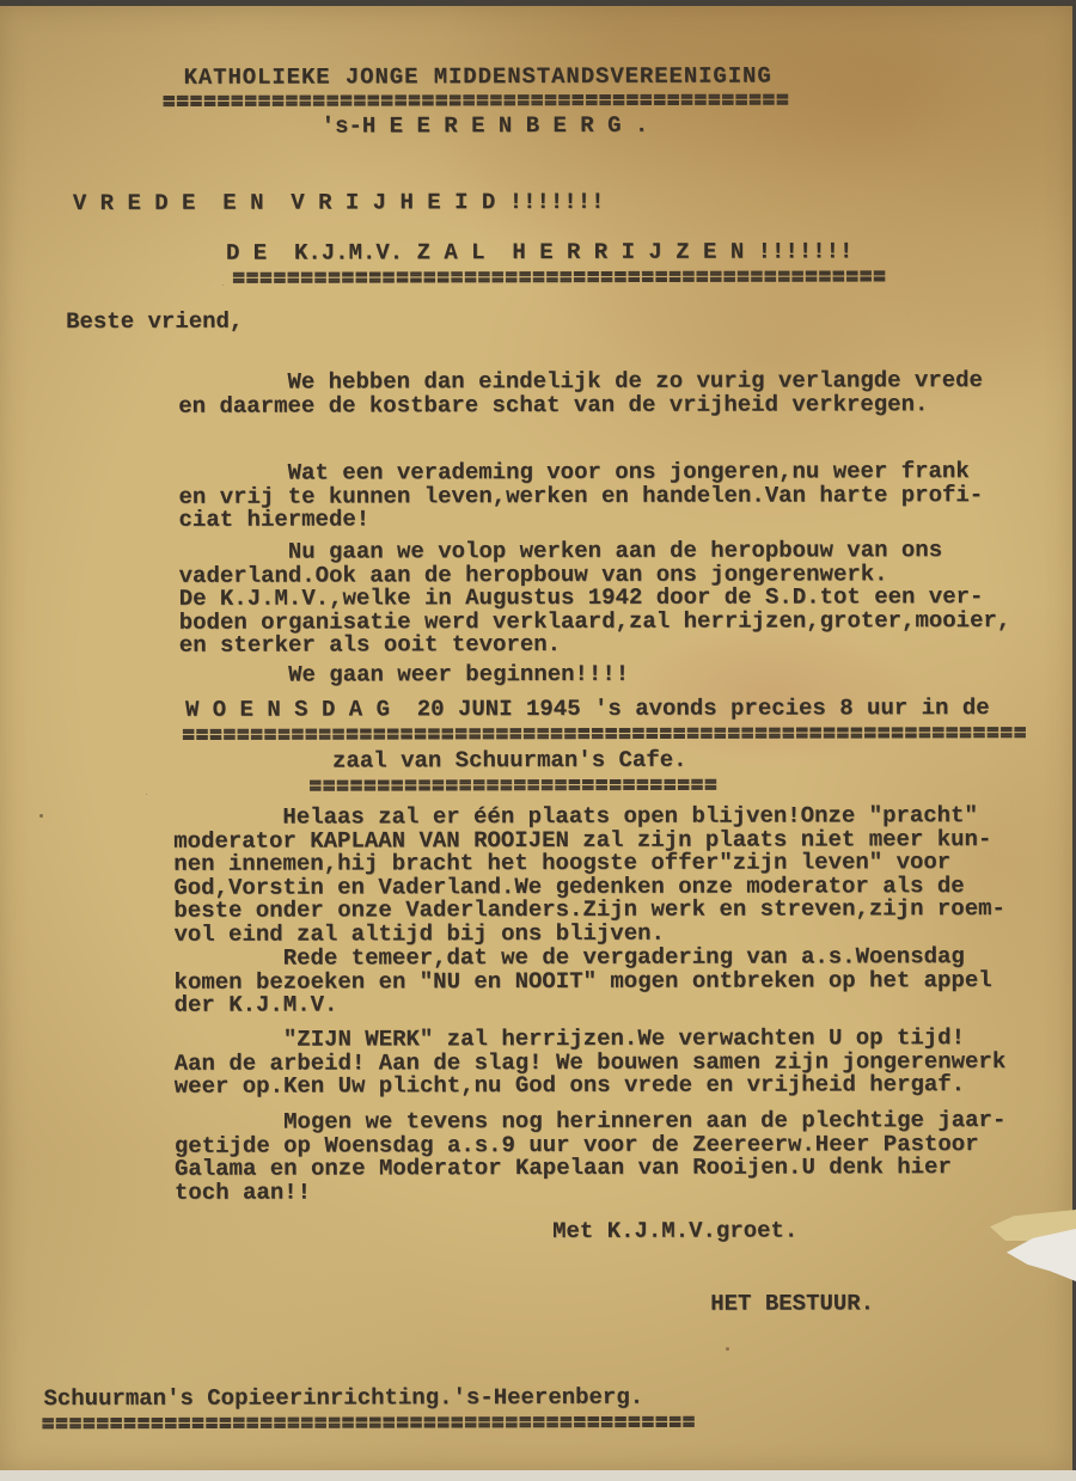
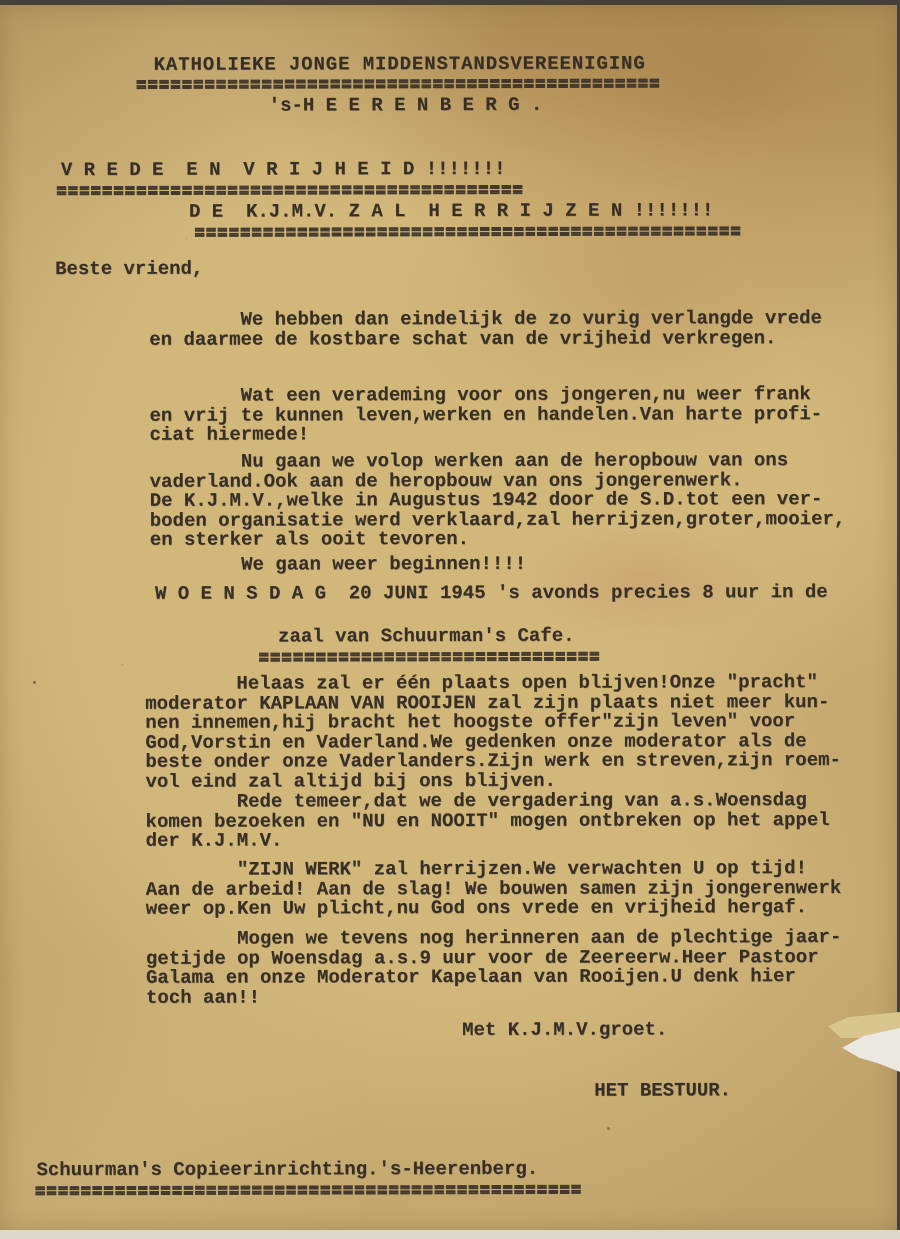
  KATHOLIEKE JONGE MIDDENSTANDSVEREENIGING
  ==============================================
  's-H E E R E N B E R G .
  V R E D E E N V R I J H E I D !!!!!!!
+ =========================================
  D E K.J.M.V. Z A L H E R R I J Z E N !!!!!!!
  ================================================
  Beste vriend,
  We hebben dan eindelijk de zo vurig verlangde vrede
  en daarmee de kostbare schat van de vrijheid verkregen.
  Wat een verademing voor ons jongeren,nu weer frank
  en vrij te kunnen leven,werken en handelen.Van harte profi-
  ciat hiermede!
  Nu gaan we volop werken aan de heropbouw van ons
  vaderland.Ook aan de heropbouw van ons jongerenwerk.
  De K.J.M.V.,welke in Augustus 1942 door de S.D.tot een ver-
  boden organisatie werd verklaard,zal herrijzen,groter,mooier,
  en sterker als ooit tevoren.
  We gaan weer beginnen!!!!
  W O E N S D A G 20 JUNI 1945 's avonds precies 8 uur in de
- ==============================================================
  zaal van Schuurman's Cafe.
  ==============================
  Helaas zal er één plaats open blijven!Onze "pracht"
  moderator KAPLAAN VAN ROOIJEN zal zijn plaats niet meer kun-
  nen innemen,hij bracht het hoogste offer"zijn leven" voor
  God,Vorstin en Vaderland.We gedenken onze moderator als de
  beste onder onze Vaderlanders.Zijn werk en streven,zijn roem-
  vol eind zal altijd bij ons blijven.
  Rede temeer,dat we de vergadering van a.s.Woensdag
  komen bezoeken en "NU en NOOIT" mogen ontbreken op het appel
  der K.J.M.V.
  "ZIJN WERK" zal herrijzen.We verwachten U op tijd!
  Aan de arbeid! Aan de slag! We bouwen samen zijn jongerenwerk
  weer op.Ken Uw plicht,nu God ons vrede en vrijheid hergaf.
  Mogen we tevens nog herinneren aan de plechtige jaar-
  getijde op Woensdag a.s.9 uur voor de Zeereerw.Heer Pastoor
  Galama en onze Moderator Kapelaan van Rooijen.U denk hier
  toch aan!!
  Met K.J.M.V.groet.
  HET BESTUUR.
  Schuurman's Copieerinrichting.'s-Heerenberg.
  ================================================
